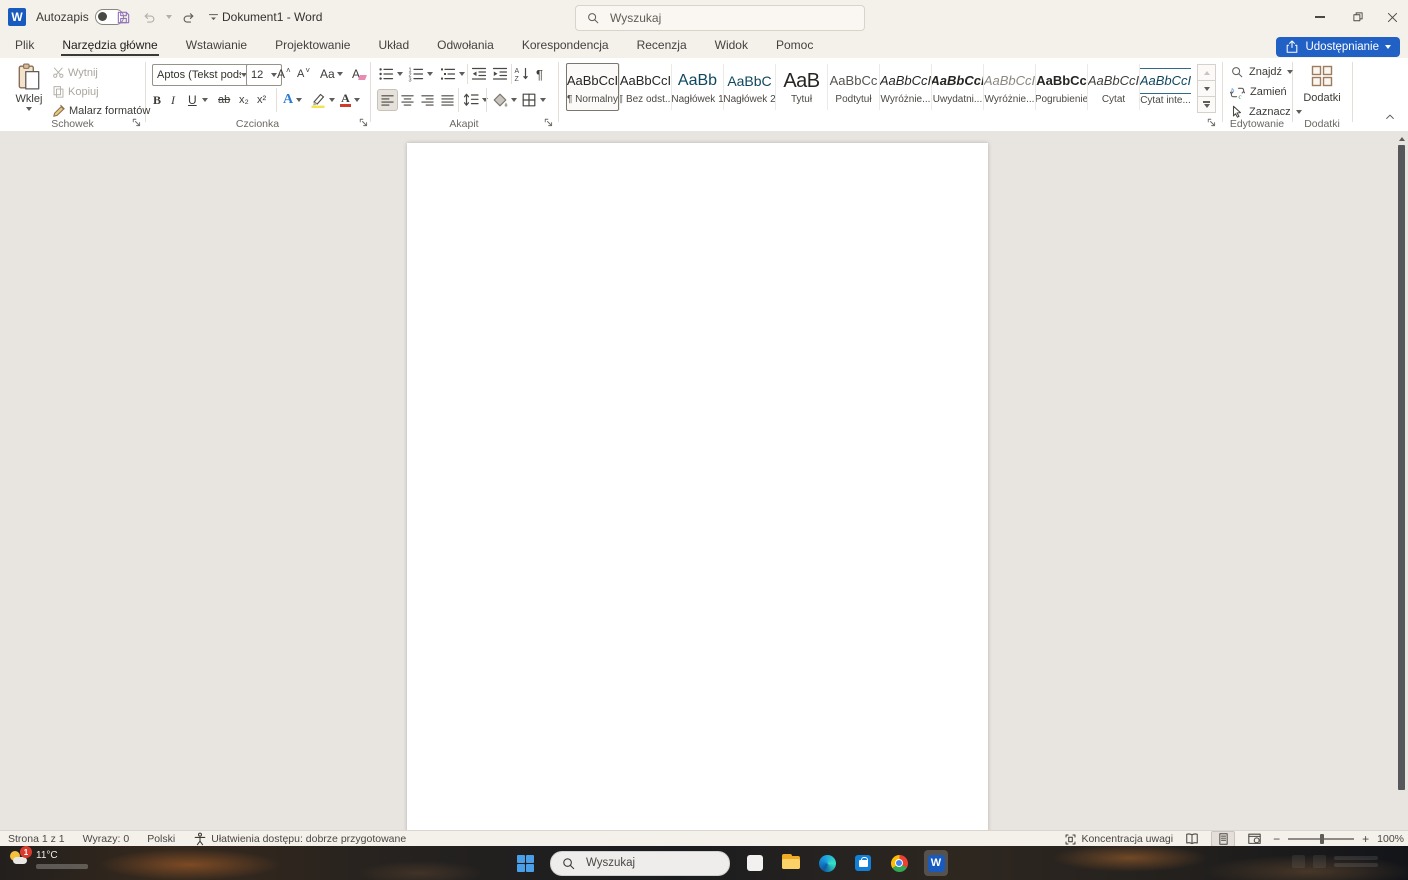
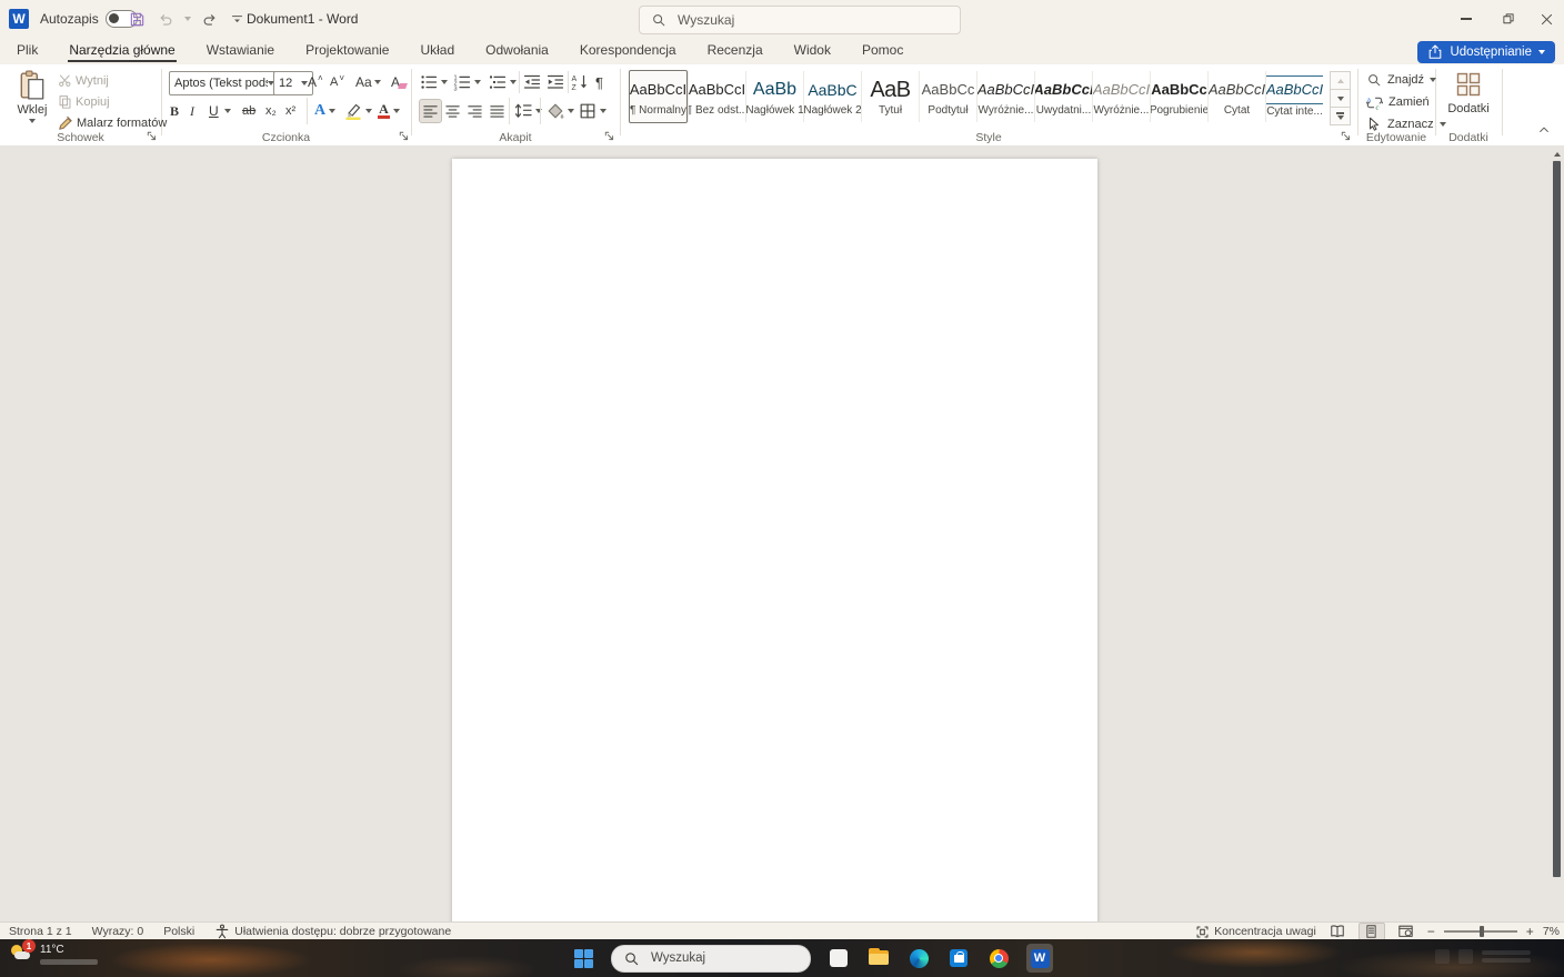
  W
  Autozapis
  Dokument1 - Word
  Wyszukaj
  Plik
  Narzędzia główne
  Wstawianie
  Projektowanie
  Układ
  Odwołania
  Korespondencja
  Recenzja
  Widok
  Pomoc
  Udostępnianie
  Wklej
  Wytnij
  Kopiuj
  Malarz formatów
  Schowek
  Aptos (Tekst pod
  12
  A
  ˄
  A
  ˅
  Aa
  A
  B
  I
  U
  ab
  x₂
  x²
  A
  A
  Czcionka
  ¶
  Akapit
  AaBbCcI
  ¶ Normalny
  AaBbCcI
  ¶ Bez odst..
  AaBb
  Nagłówek 1
  AaBbC
  Nagłówek 2
  AaB
  Tytuł
  AaBbCc
  Podtytuł
  AaBbCcI
  Wyróżnie...
  AaBbCcI
  Uwydatni...
  AaBbCcI
  Wyróżnie...
  AaBbCc
  Pogrubienie
  AaBbCcI
  Cytat
  AaBbCcI
  Cytat inte...
+ Style
  Znajdź
  Zamień
  Zaznacz
  Edytowanie
  Dodatki
  Dodatki
  Strona 1 z 1
  Wyrazy: 0
  Polski
  Ułatwienia dostępu: dobrze przygotowane
  Koncentracja uwagi
  −
  +
- 100%
+ 7%
  1
  11°C
  Wyszukaj
  W
